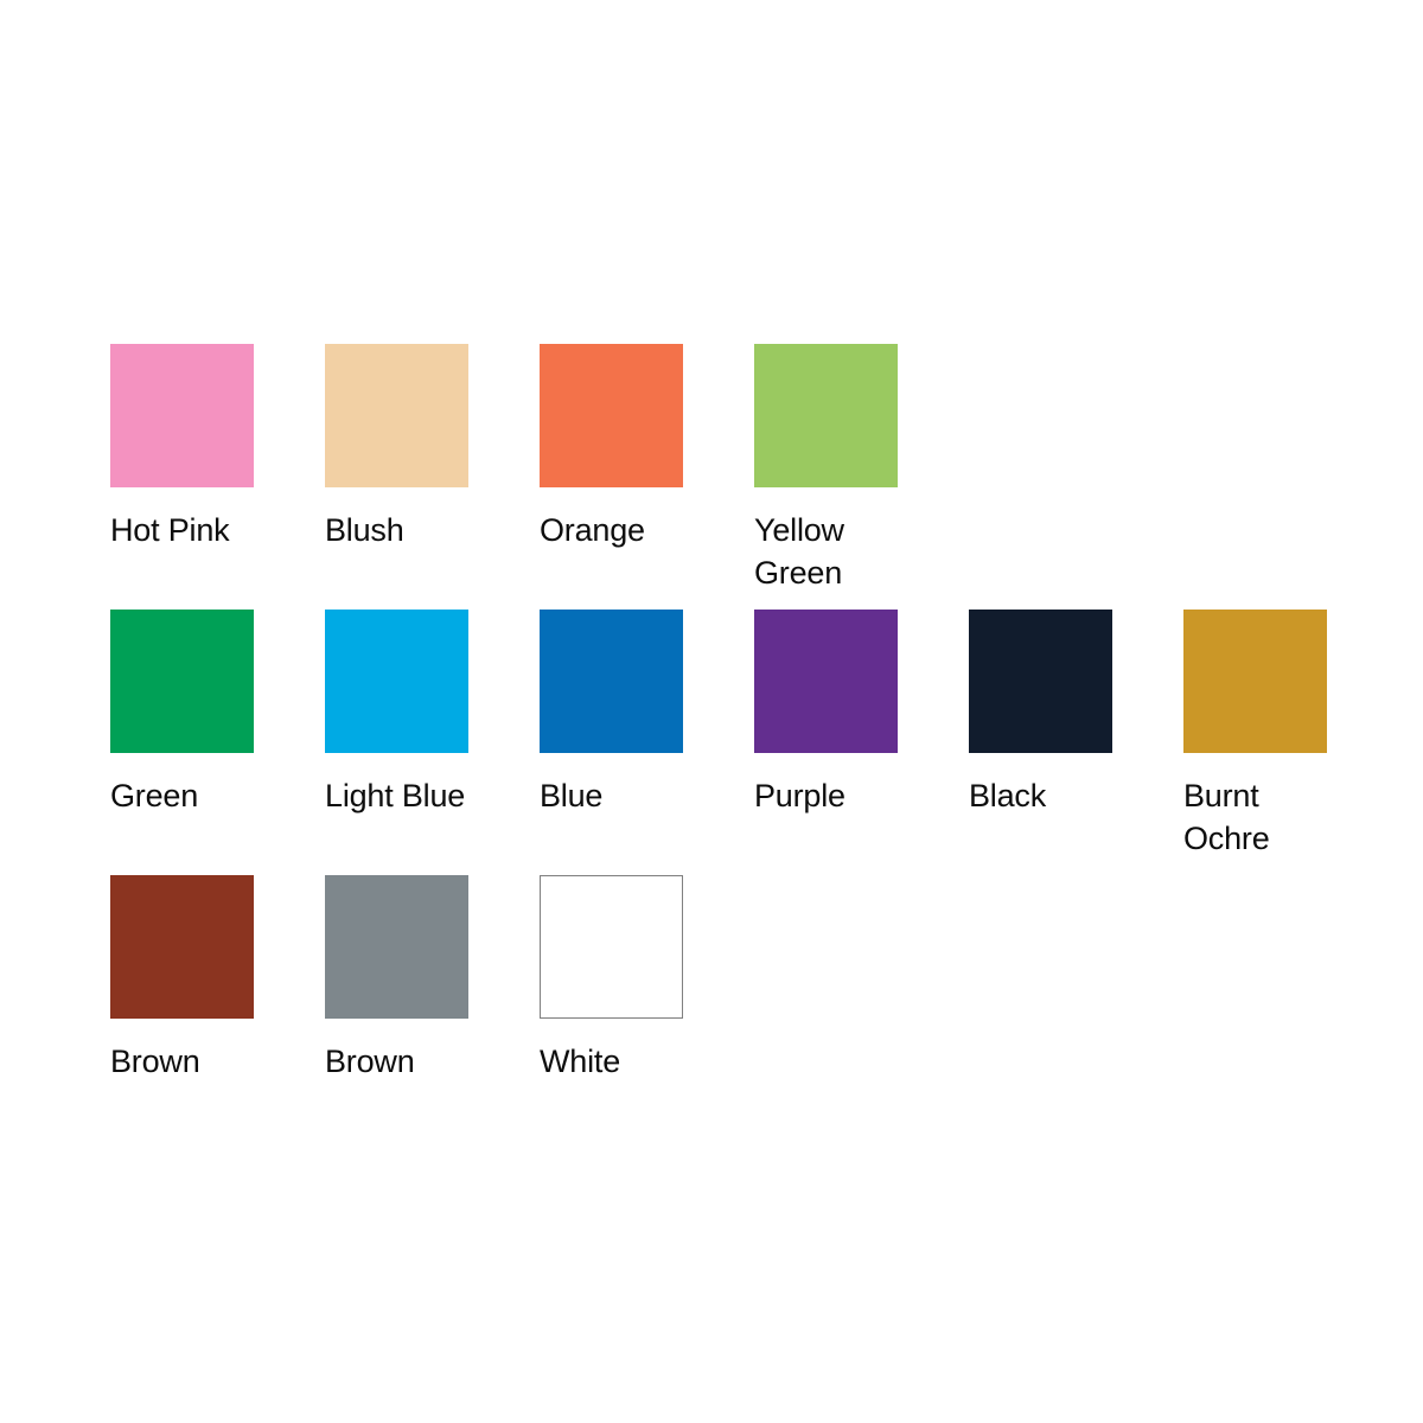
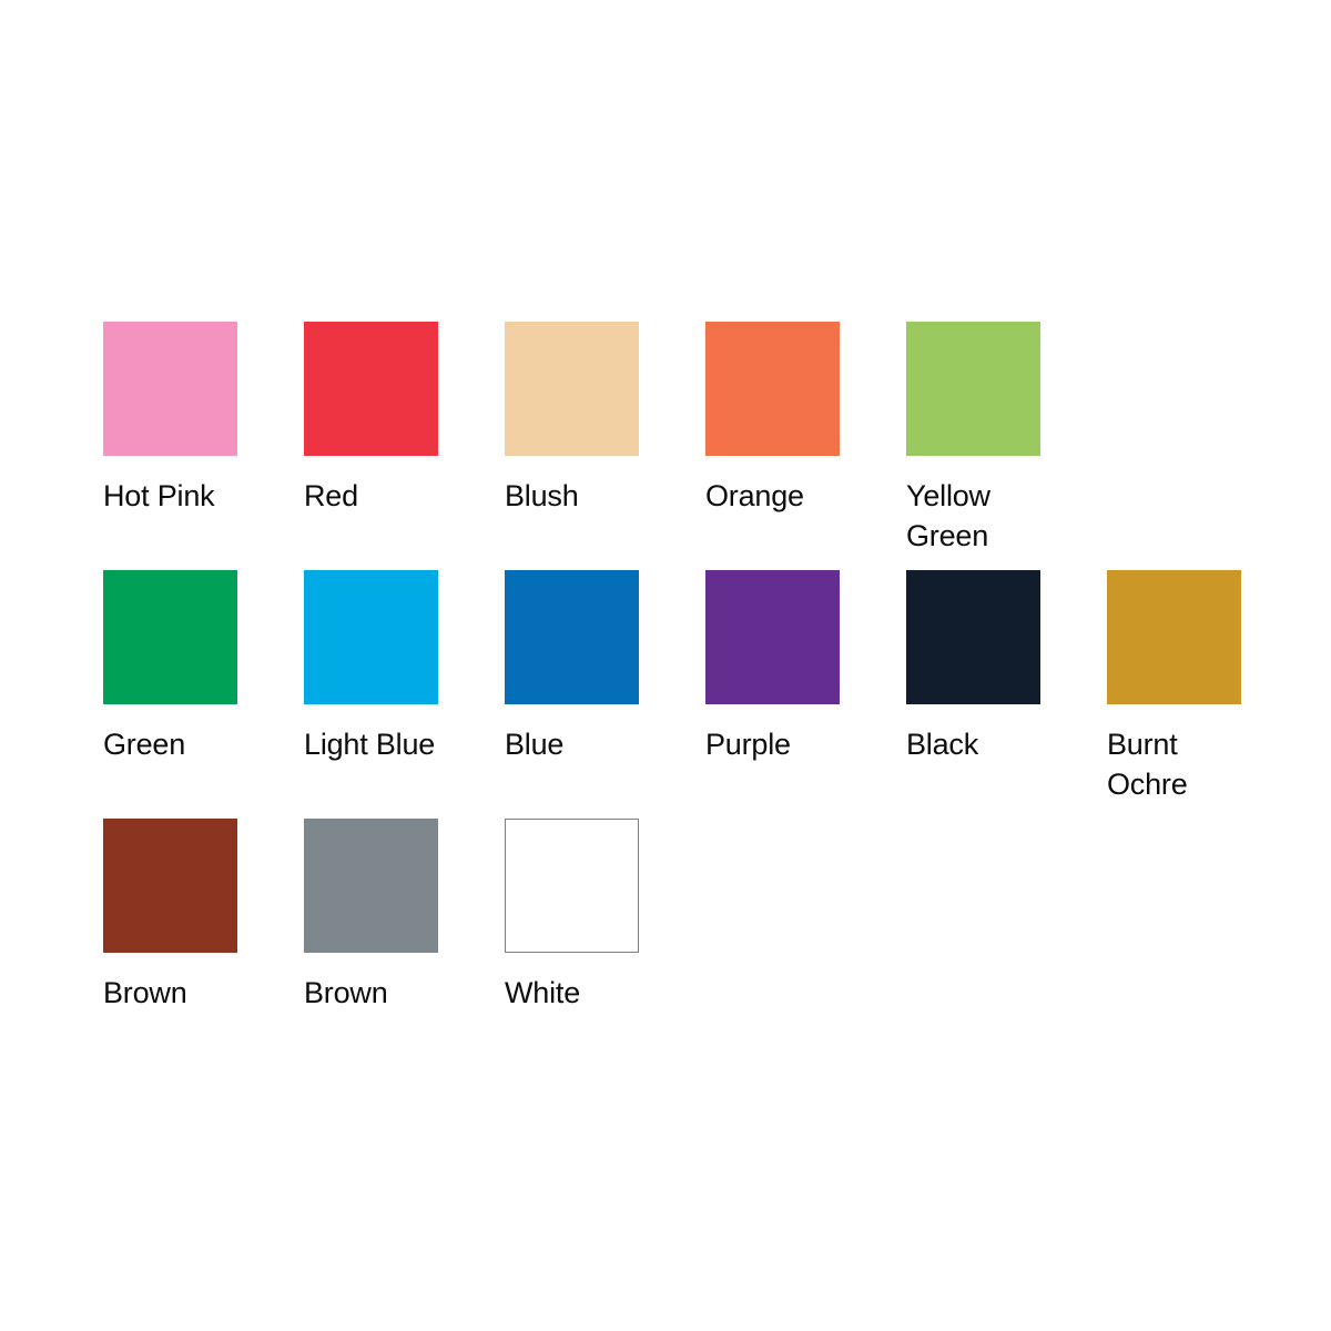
  Hot Pink
+ Red
  Blush
  Orange
  Yellow Green
  Green
  Light Blue
  Blue
  Purple
  Black
  Burnt Ochre
  Brown
  Brown
  White
